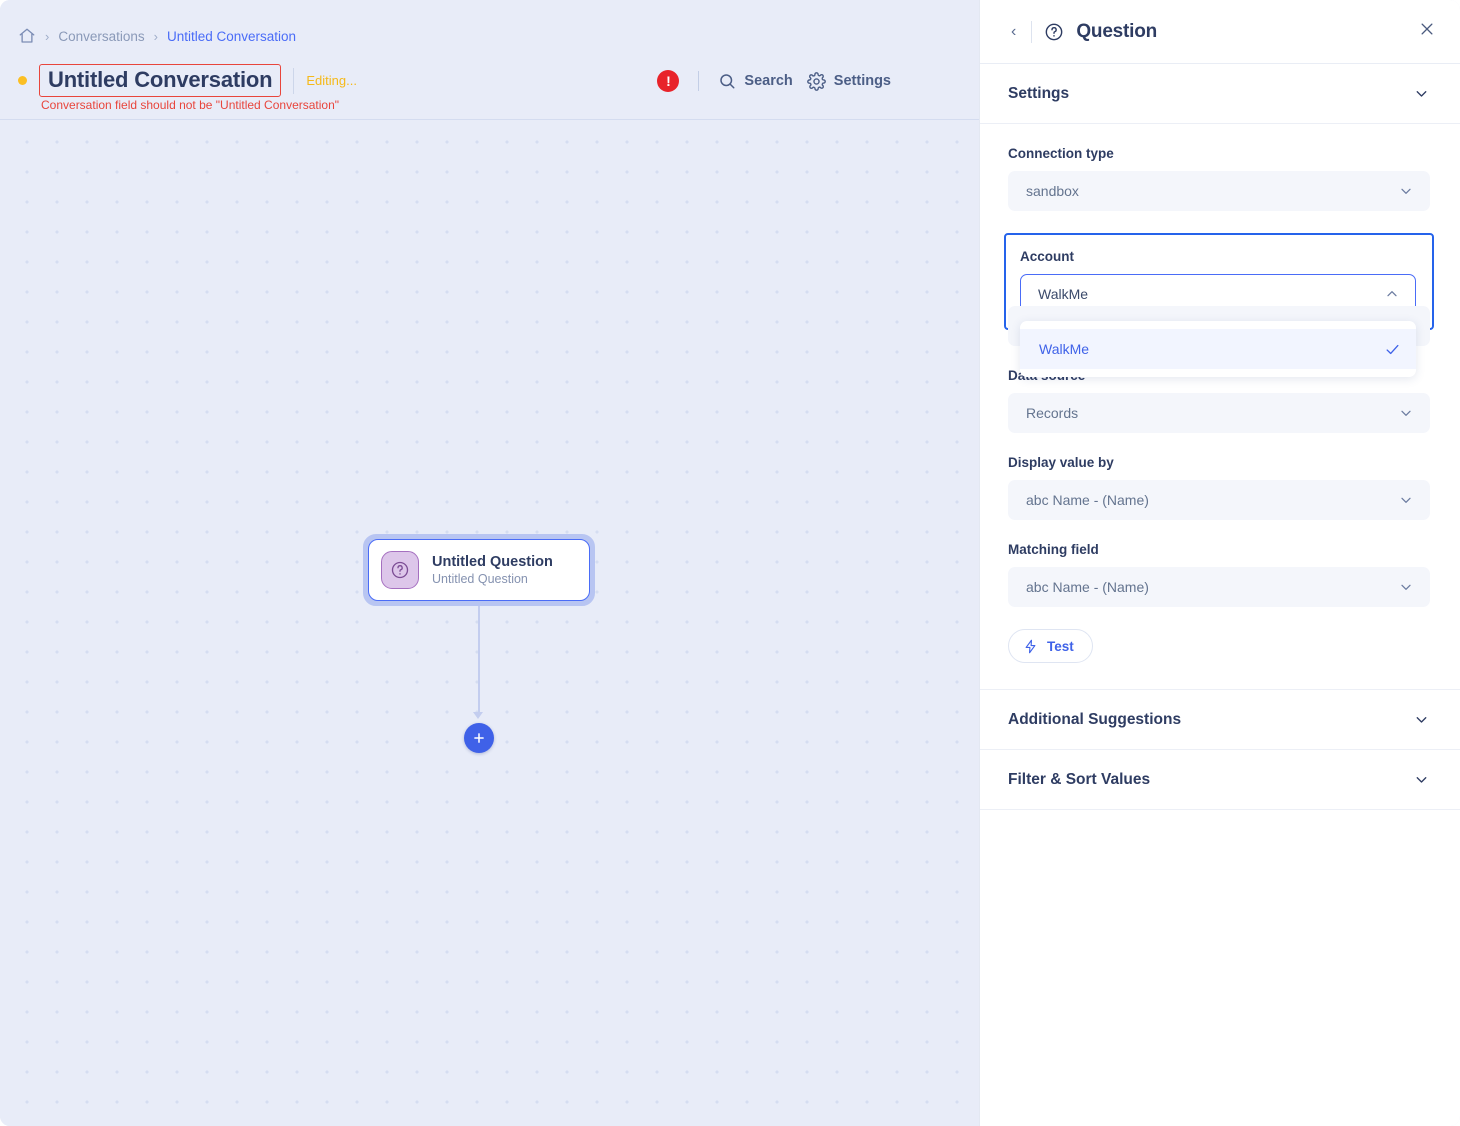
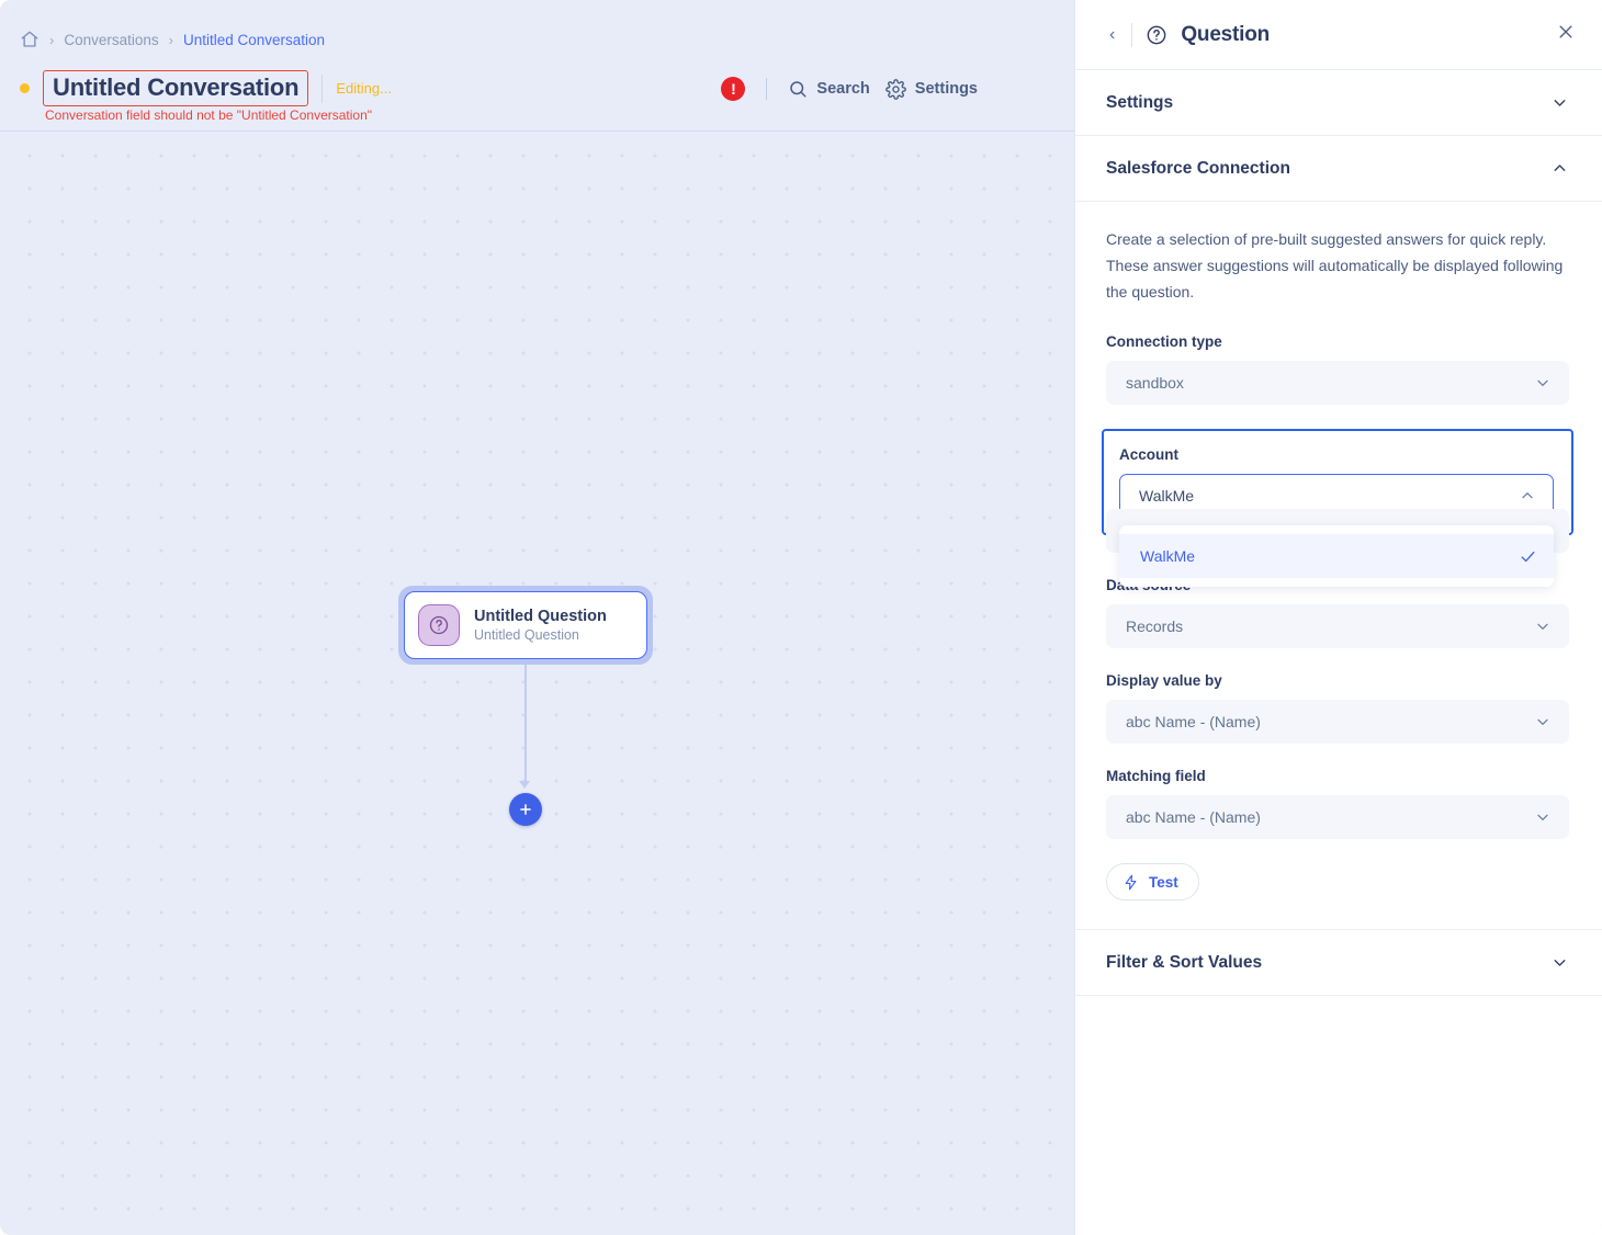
  ›
  Conversations
  ›
  Untitled Conversation
  Untitled Conversation
  Editing...
  Conversation field should not be "Untitled Conversation"
  !
  Search
  Settings
  Untitled Question
  Untitled Question
  ‹
  Question
  Settings
+ Salesforce Connection
+ Create a selection of pre-built suggested answers for quick reply. These answer suggestions will automatically be displayed following the question.
  Connection type
  sandbox
  Account
  WalkMe
  WalkMe
  Records
  Display value by
  abc Name - (Name)
  Matching field
  abc Name - (Name)
  Test
- Additional Suggestions
  Filter & Sort Values
